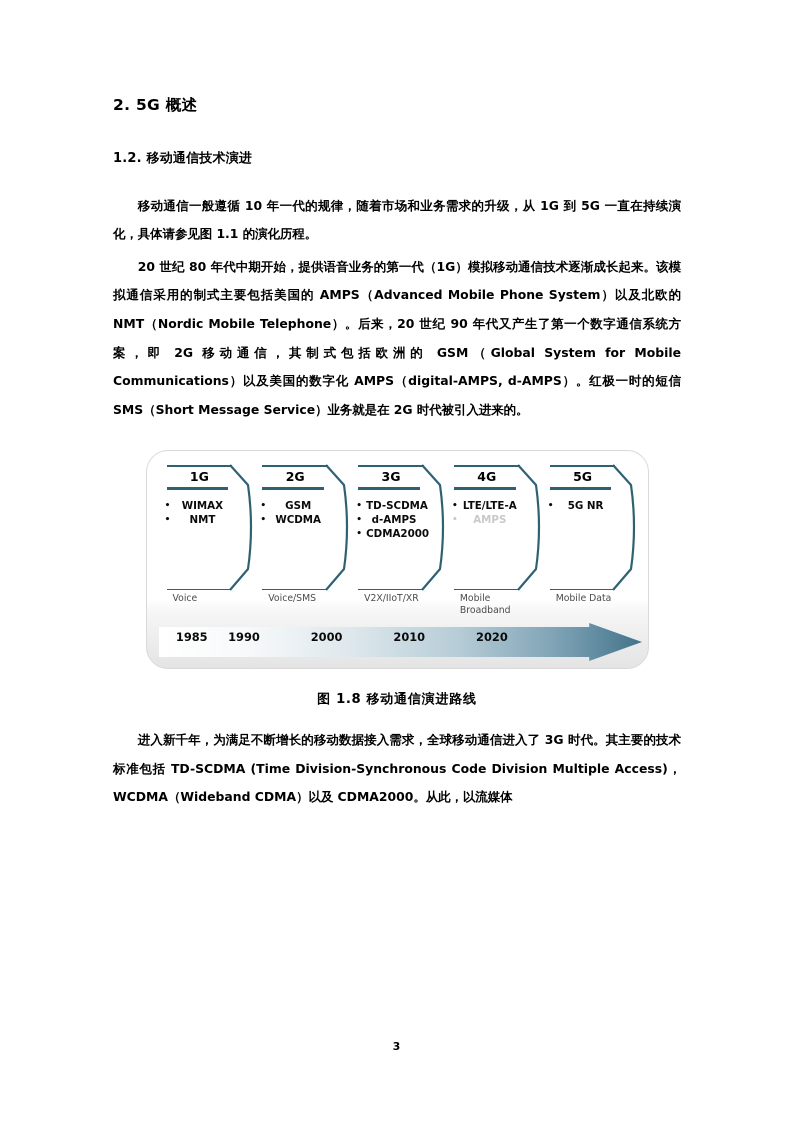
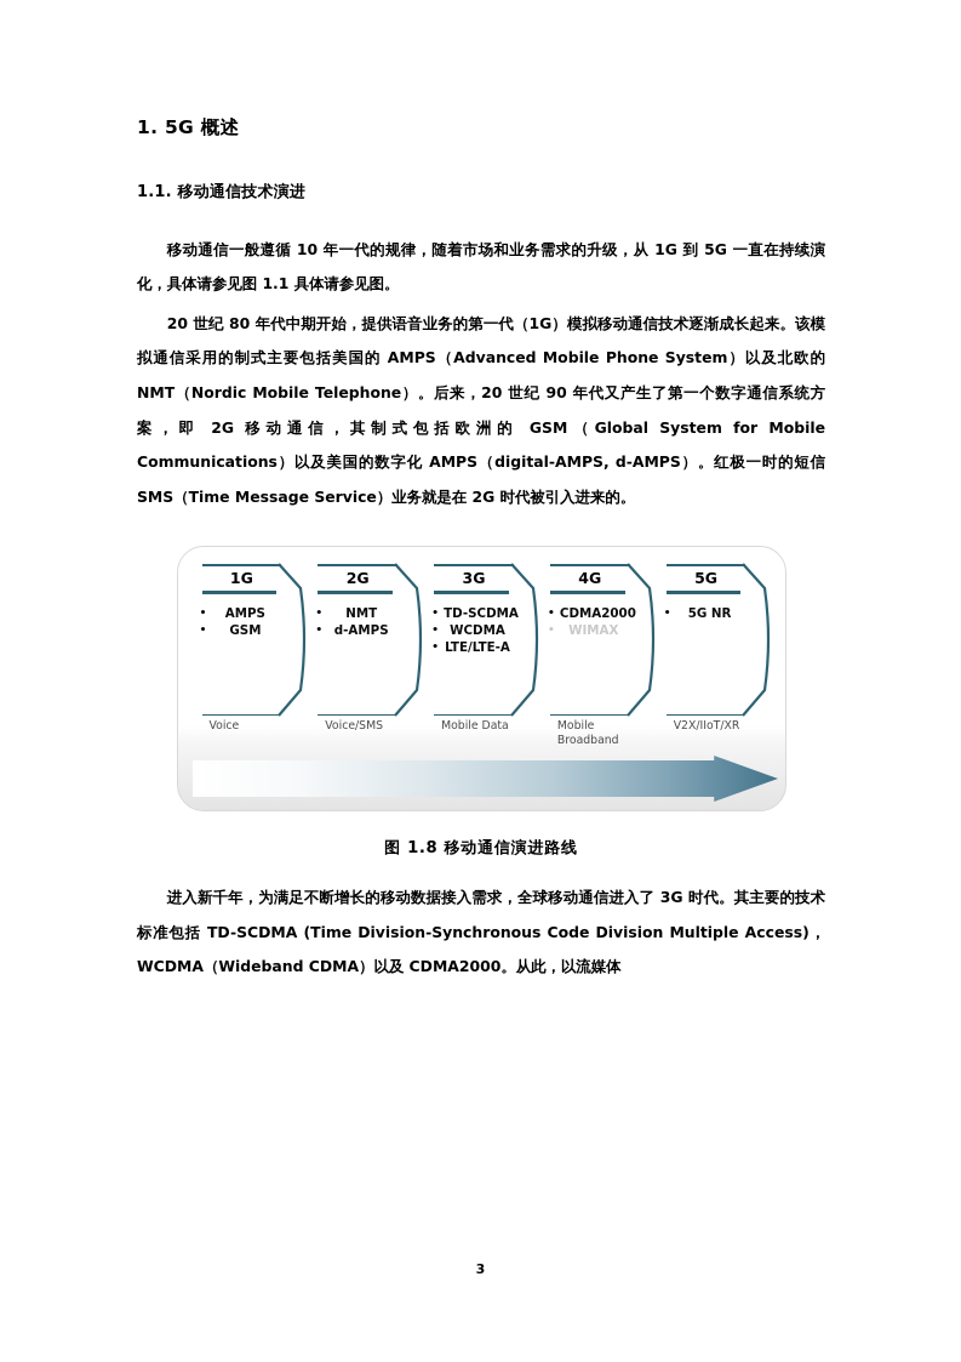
- 2. 5G 概述
+ 1. 5G 概述
- 1.2. 移动通信技术演进
+ 1.1. 移动通信技术演进
- 移动通信一般遵循 10 年一代的规律，随着市场和业务需求的升级，从 1G 到 5G 一直在持续演化，具体请参见图 1.1 的演化历程。
+ 移动通信一般遵循 10 年一代的规律，随着市场和业务需求的升级，从 1G 到 5G 一直在持续演化，具体请参见图 1.1 具体请参见图。
- 20 世纪 80 年代中期开始，提供语音业务的第一代（1G）模拟移动通信技术逐渐成长起来。该模拟通信采用的制式主要包括美国的 AMPS（Advanced Mobile Phone System）以及北欧的 NMT（Nordic Mobile Telephone）。后来，20 世纪 90 年代又产生了第一个数字通信系统方案，即 2G 移动通信，其制式包括欧洲的 GSM（Global System for Mobile Communications）以及美国的数字化 AMPS（digital-AMPS, d-AMPS）。红极一时的短信 SMS（Short Message Service）业务就是在 2G 时代被引入进来的。
+ 20 世纪 80 年代中期开始，提供语音业务的第一代（1G）模拟移动通信技术逐渐成长起来。该模拟通信采用的制式主要包括美国的 AMPS（Advanced Mobile Phone System）以及北欧的 NMT（Nordic Mobile Telephone）。后来，20 世纪 90 年代又产生了第一个数字通信系统方案，即 2G 移动通信，其制式包括欧洲的 GSM（Global System for Mobile Communications）以及美国的数字化 AMPS（digital-AMPS, d-AMPS）。红极一时的短信 SMS（Time Message Service）业务就是在 2G 时代被引入进来的。
  1G
  •
- WIMAX
+ AMPS
  •
- NMT
+ GSM
  2G
  •
- GSM
+ NMT
  •
- WCDMA
+ d-AMPS
  3G
  •
  TD-SCDMA
  •
- d-AMPS
+ WCDMA
  •
- CDMA2000
+ LTE/LTE-A
  4G
  •
- LTE/LTE-A
+ CDMA2000
  •
- AMPS
+ WIMAX
  5G
  •
  5G NR
  Voice
  Voice/SMS
- V2X/IIoT/XR
+ Mobile Data
  Mobile Broadband
- Mobile Data
+ V2X/IIoT/XR
- 1985
- 1990
- 2000
- 2010
- 2020
  图 1.8 移动通信演进路线
  进入新千年，为满足不断增长的移动数据接入需求，全球移动通信进入了 3G 时代。其主要的技术标准包括 TD-SCDMA (Time Division-Synchronous Code Division Multiple Access)，WCDMA（Wideband CDMA）以及 CDMA2000。从此，以流媒体
  3
